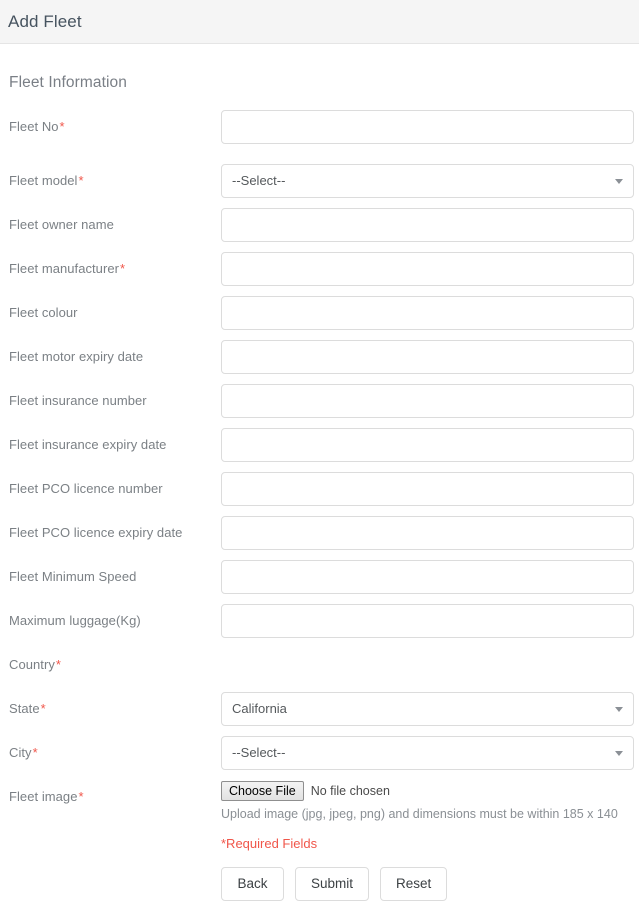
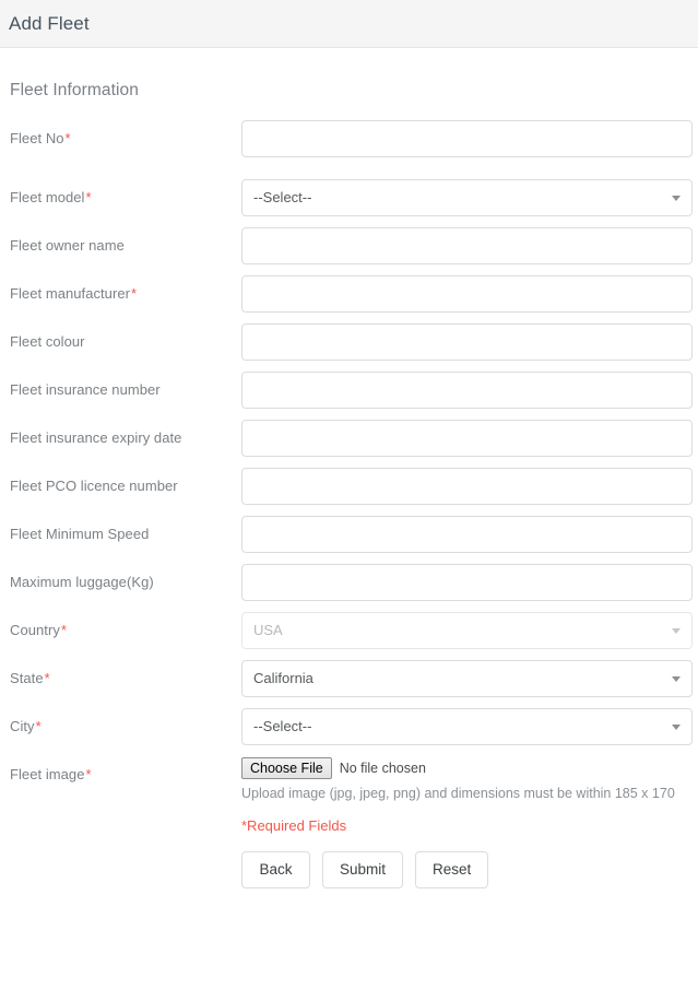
  Add Fleet
  Fleet Information
  Fleet No*
  Fleet model*
  --Select--
  Fleet owner name
  Fleet manufacturer*
  Fleet colour
- Fleet motor expiry date
  Fleet insurance number
  Fleet insurance expiry date
  Fleet PCO licence number
- Fleet PCO licence expiry date
  Fleet Minimum Speed
  Maximum luggage(Kg)
  Country*
+ USA
  State*
  California
  City*
  --Select--
  Fleet image*
  Choose File
  No file chosen
- Upload image (jpg, jpeg, png) and dimensions must be within 185 x 140
+ Upload image (jpg, jpeg, png) and dimensions must be within 185 x 170
  *Required Fields
  Back
  Submit
  Reset
